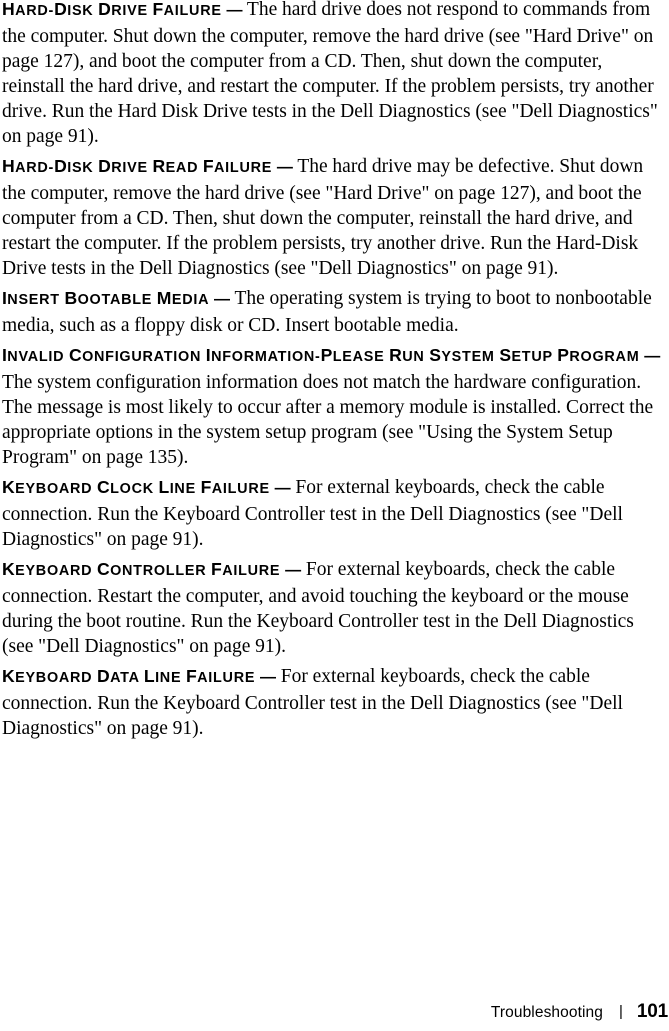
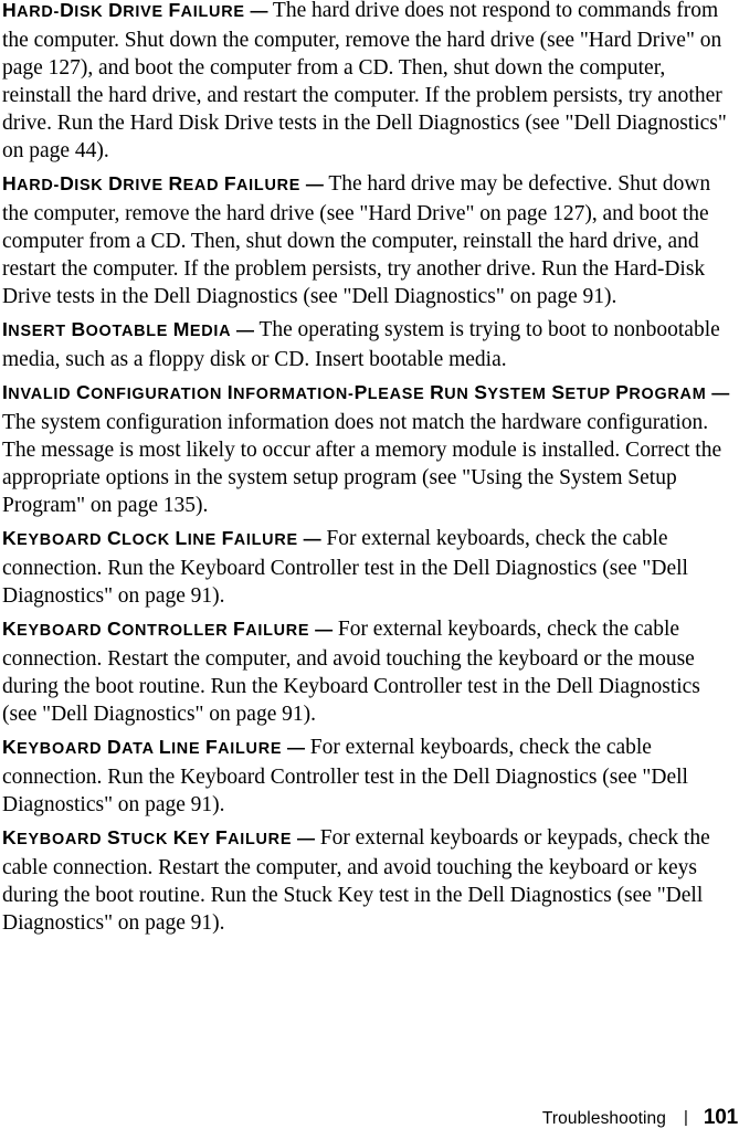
- HARD-DISK DRIVE FAILURE — The hard drive does not respond to commands from the computer. Shut down the computer, remove the hard drive (see "Hard Drive" on page 127), and boot the computer from a CD. Then, shut down the computer, reinstall the hard drive, and restart the computer. If the problem persists, try another drive. Run the Hard Disk Drive tests in the Dell Diagnostics (see "Dell Diagnostics" on page 91).
+ HARD-DISK DRIVE FAILURE — The hard drive does not respond to commands from the computer. Shut down the computer, remove the hard drive (see "Hard Drive" on page 127), and boot the computer from a CD. Then, shut down the computer, reinstall the hard drive, and restart the computer. If the problem persists, try another drive. Run the Hard Disk Drive tests in the Dell Diagnostics (see "Dell Diagnostics" on page 44).
  HARD-DISK DRIVE READ FAILURE — The hard drive may be defective. Shut down the computer, remove the hard drive (see "Hard Drive" on page 127), and boot the computer from a CD. Then, shut down the computer, reinstall the hard drive, and restart the computer. If the problem persists, try another drive. Run the Hard-Disk Drive tests in the Dell Diagnostics (see "Dell Diagnostics" on page 91).
  INSERT BOOTABLE MEDIA — The operating system is trying to boot to nonbootable media, such as a floppy disk or CD. Insert bootable media.
  INVALID CONFIGURATION INFORMATION-PLEASE RUN SYSTEM SETUP PROGRAM — The system configuration information does not match the hardware configuration. The message is most likely to occur after a memory module is installed. Correct the appropriate options in the system setup program (see "Using the System Setup Program" on page 135).
  KEYBOARD CLOCK LINE FAILURE — For external keyboards, check the cable connection. Run the Keyboard Controller test in the Dell Diagnostics (see "Dell Diagnostics" on page 91).
  KEYBOARD CONTROLLER FAILURE — For external keyboards, check the cable connection. Restart the computer, and avoid touching the keyboard or the mouse during the boot routine. Run the Keyboard Controller test in the Dell Diagnostics (see "Dell Diagnostics" on page 91).
  KEYBOARD DATA LINE FAILURE — For external keyboards, check the cable connection. Run the Keyboard Controller test in the Dell Diagnostics (see "Dell Diagnostics" on page 91).
+ KEYBOARD STUCK KEY FAILURE — For external keyboards or keypads, check the cable connection. Restart the computer, and avoid touching the keyboard or keys during the boot routine. Run the Stuck Key test in the Dell Diagnostics (see "Dell Diagnostics" on page 91).
  Troubleshooting
  |
  101
